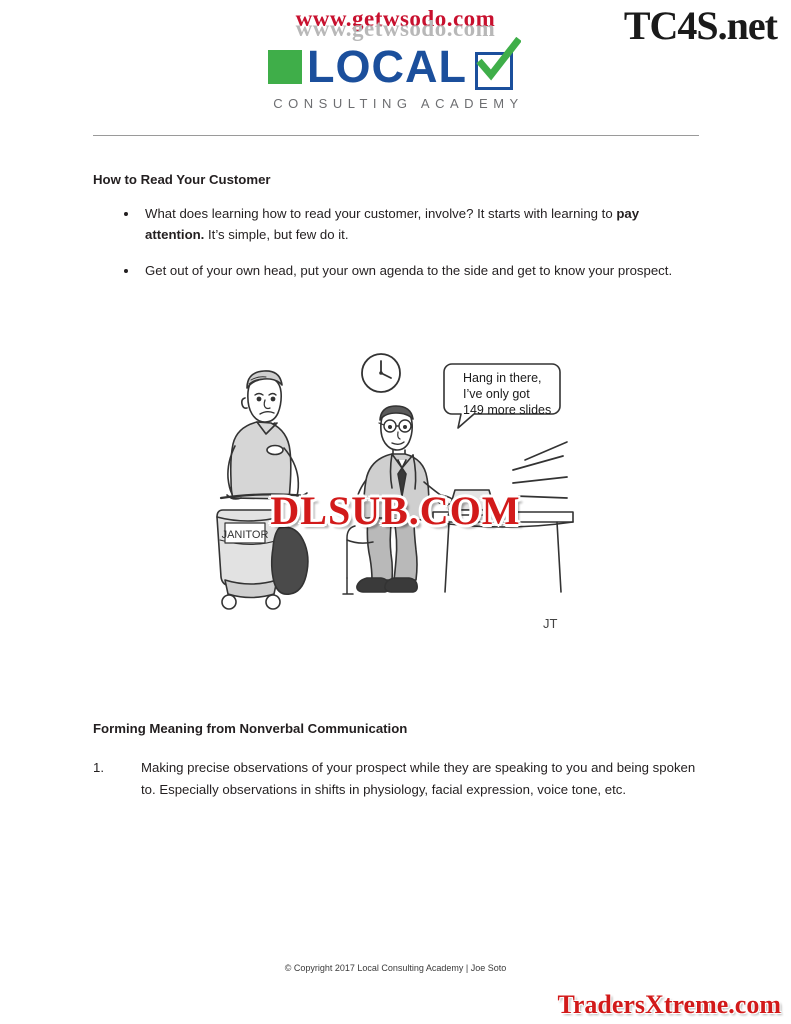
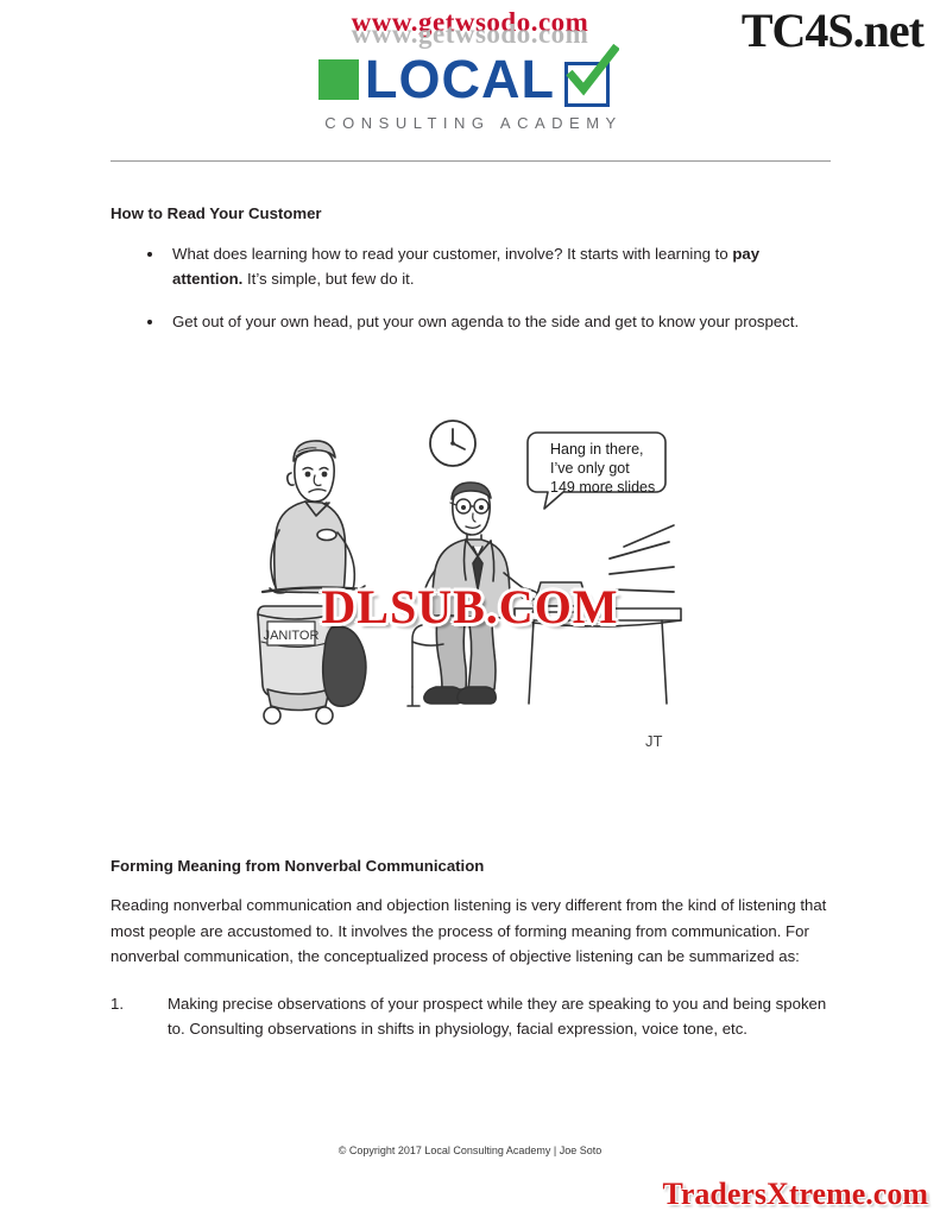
  www.getwsodo.com
  www.getwsodo.com
  TC4S.net
  LOCAL
  CONSULTING ACADEMY
  How to Read Your Customer
  What does learning how to read your customer, involve? It starts with learning to pay attention. It’s simple, but few do it.
  Get out of your own head, put your own agenda to the side and get to know your prospect.
  JANITOR
  Hang in there,
  I’ve only got
  149 more slides
  JT
  DLSUB.COM
  Forming Meaning from Nonverbal Communication
+ Reading nonverbal communication and objection listening is very different from the kind of listening that most people are accustomed to. It involves the process of forming meaning from communication. For nonverbal communication, the conceptualized process of objective listening can be summarized as:
  1.
- Making precise observations of your prospect while they are speaking to you and being spoken to. Especially observations in shifts in physiology, facial expression, voice tone, etc.
+ Making precise observations of your prospect while they are speaking to you and being spoken to. Consulting observations in shifts in physiology, facial expression, voice tone, etc.
  © Copyright 2017 Local Consulting Academy | Joe Soto
  TradersXtreme.com
